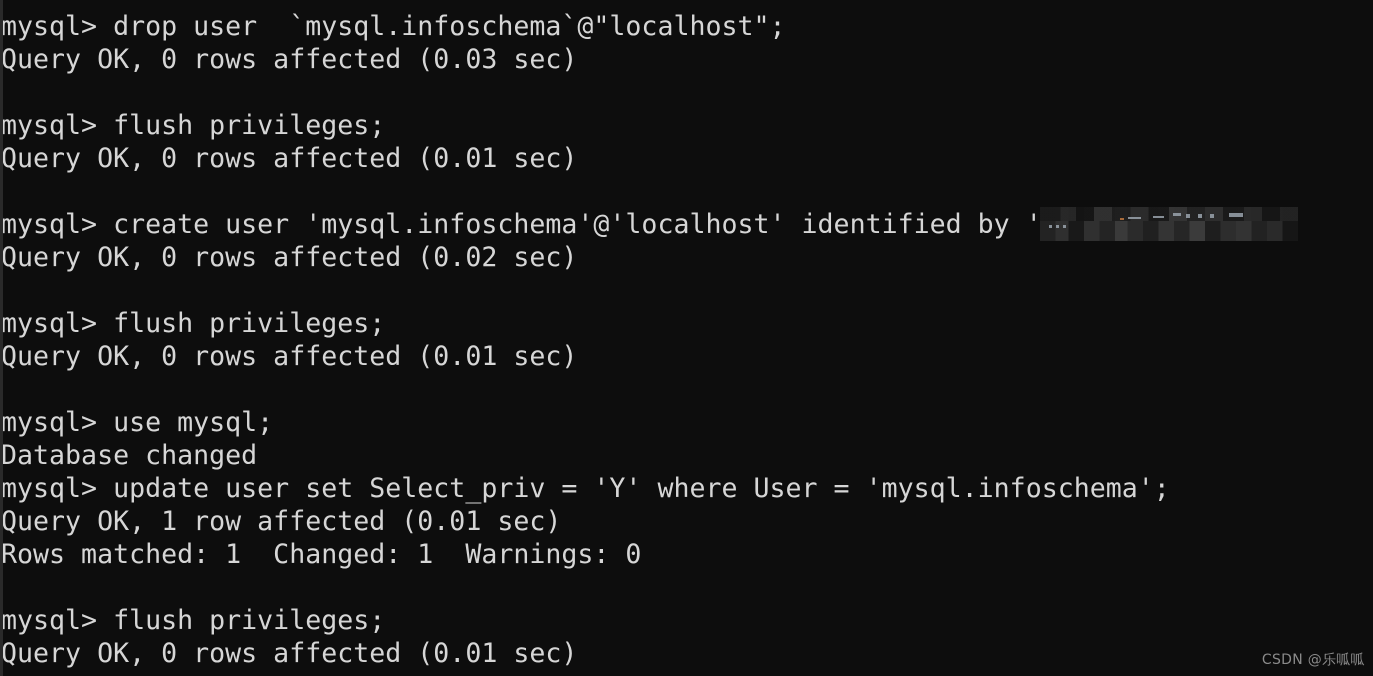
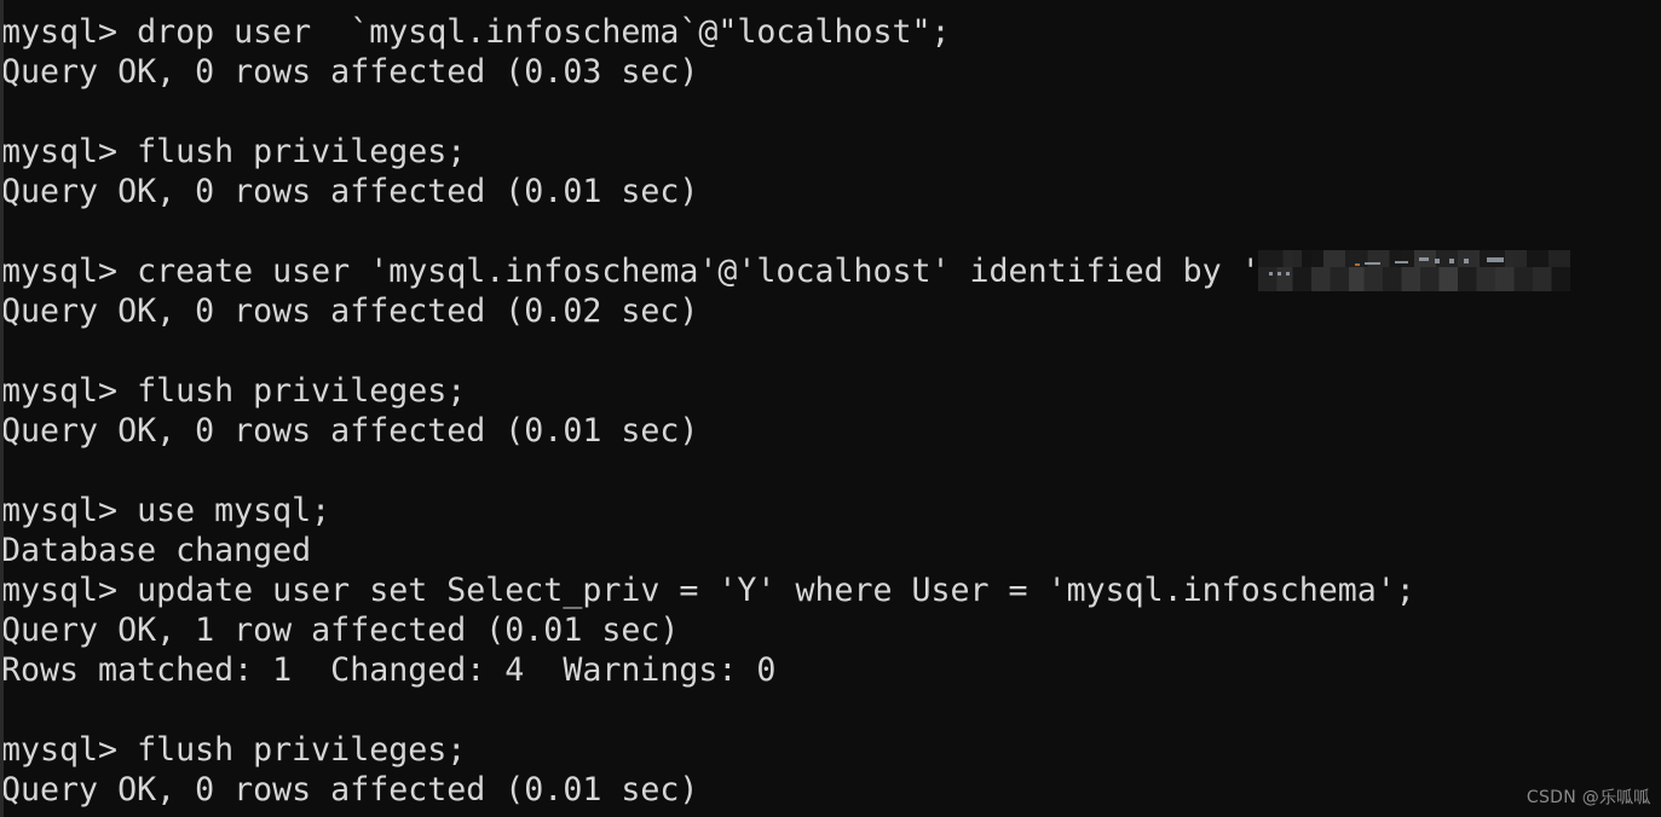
  mysql> drop user `mysql.infoschema`@"localhost";
  Query OK, 0 rows affected (0.03 sec)
  mysql> flush privileges;
  Query OK, 0 rows affected (0.01 sec)
  mysql> create user 'mysql.infoschema'@'localhost' identified by '
  Query OK, 0 rows affected (0.02 sec)
  mysql> flush privileges;
  Query OK, 0 rows affected (0.01 sec)
  mysql> use mysql;
  Database changed
  mysql> update user set Select_priv = 'Y' where User = 'mysql.infoschema';
  Query OK, 1 row affected (0.01 sec)
- Rows matched: 1 Changed: 1 Warnings: 0
+ Rows matched: 1 Changed: 4 Warnings: 0
  mysql> flush privileges;
  Query OK, 0 rows affected (0.01 sec)
  CSDN @乐呱呱
